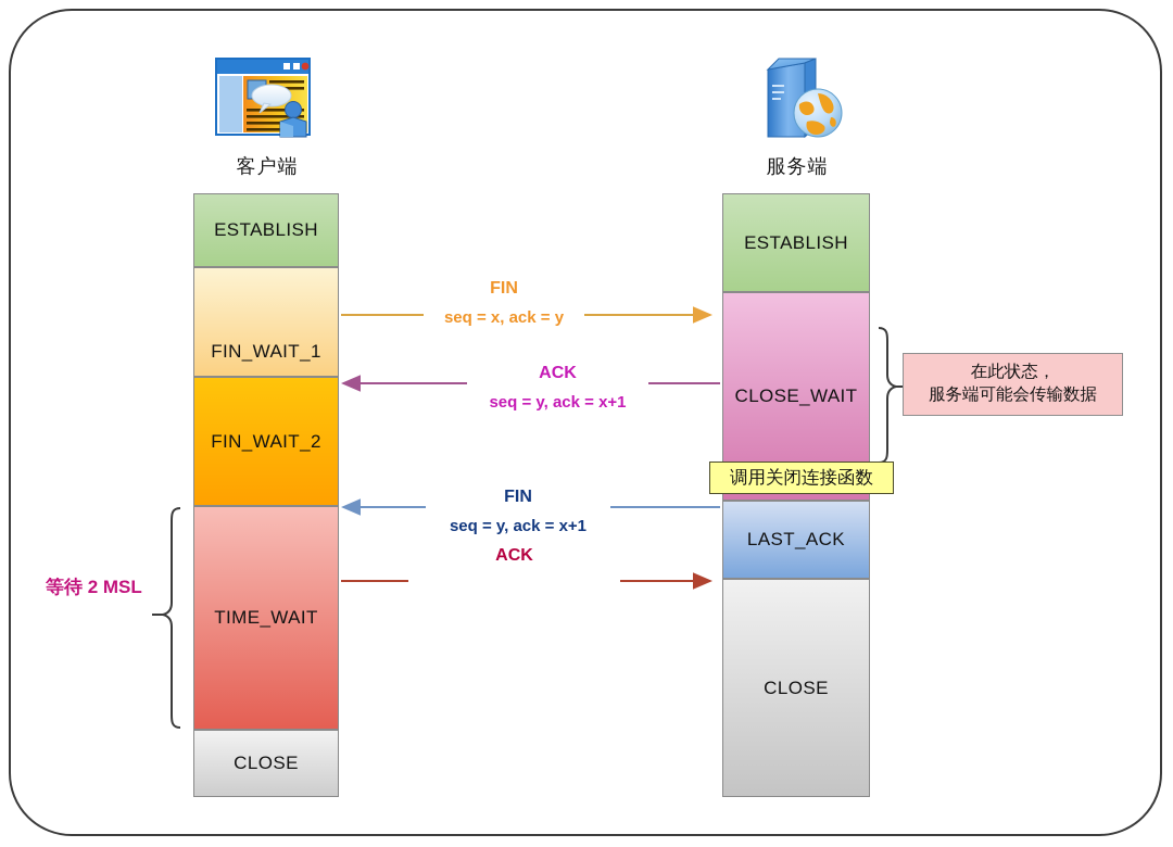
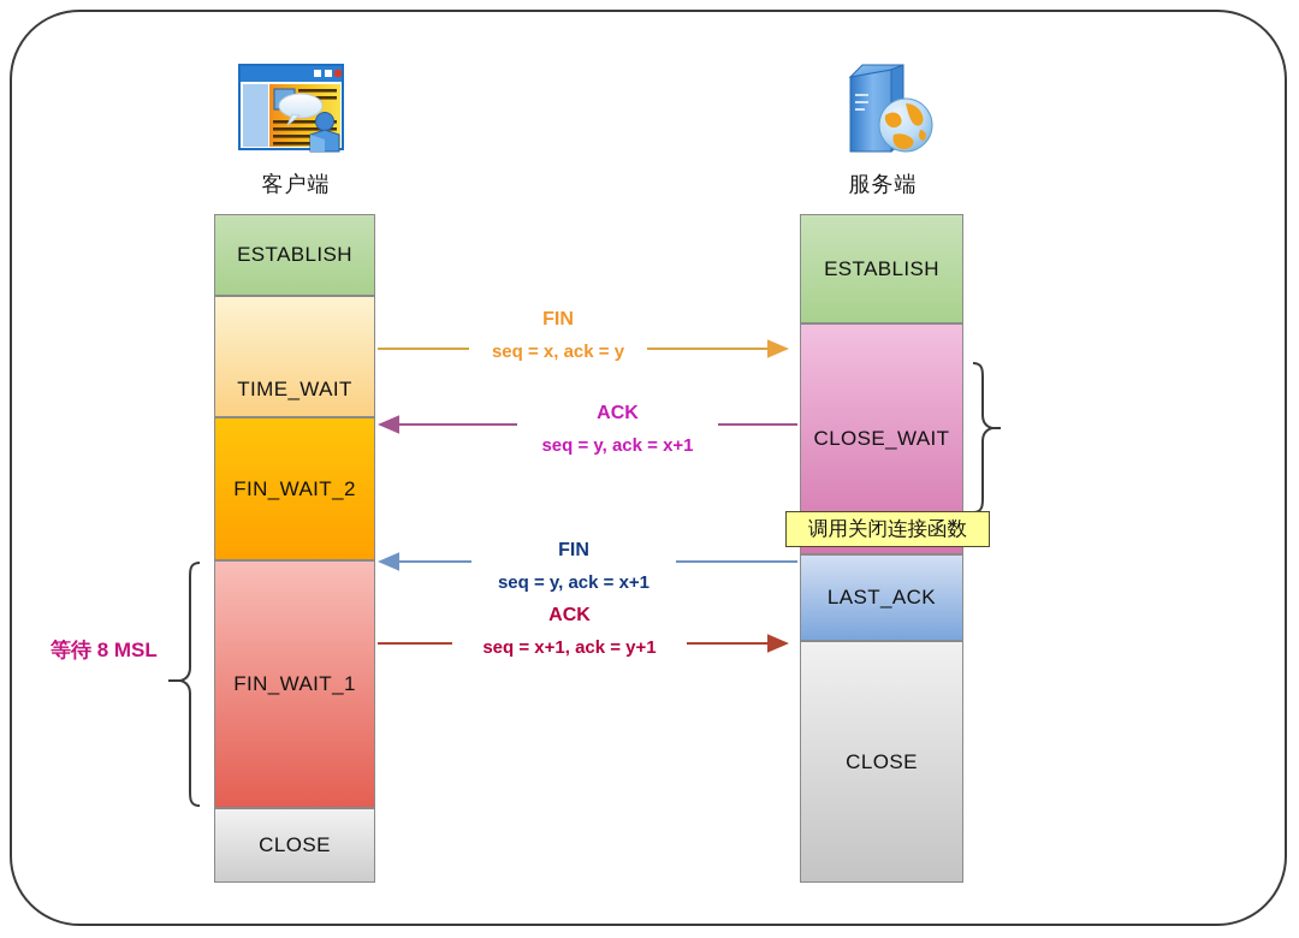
  客户端
  服务端
  ESTABLISH
- FIN_WAIT_1
+ TIME_WAIT
  FIN_WAIT_2
- TIME_WAIT
+ FIN_WAIT_1
  CLOSE
  ESTABLISH
  CLOSE_WAIT
  LAST_ACK
  CLOSE
  调用关闭连接函数
- 在此状态，
- 服务端可能会传输数据
- 等待 2 MSL
+ 等待 8 MSL
  FIN
  seq = x, ack = y
  ACK
  seq = y, ack = x+1
  FIN
  seq = y, ack = x+1
  ACK
+ seq = x+1, ack = y+1
